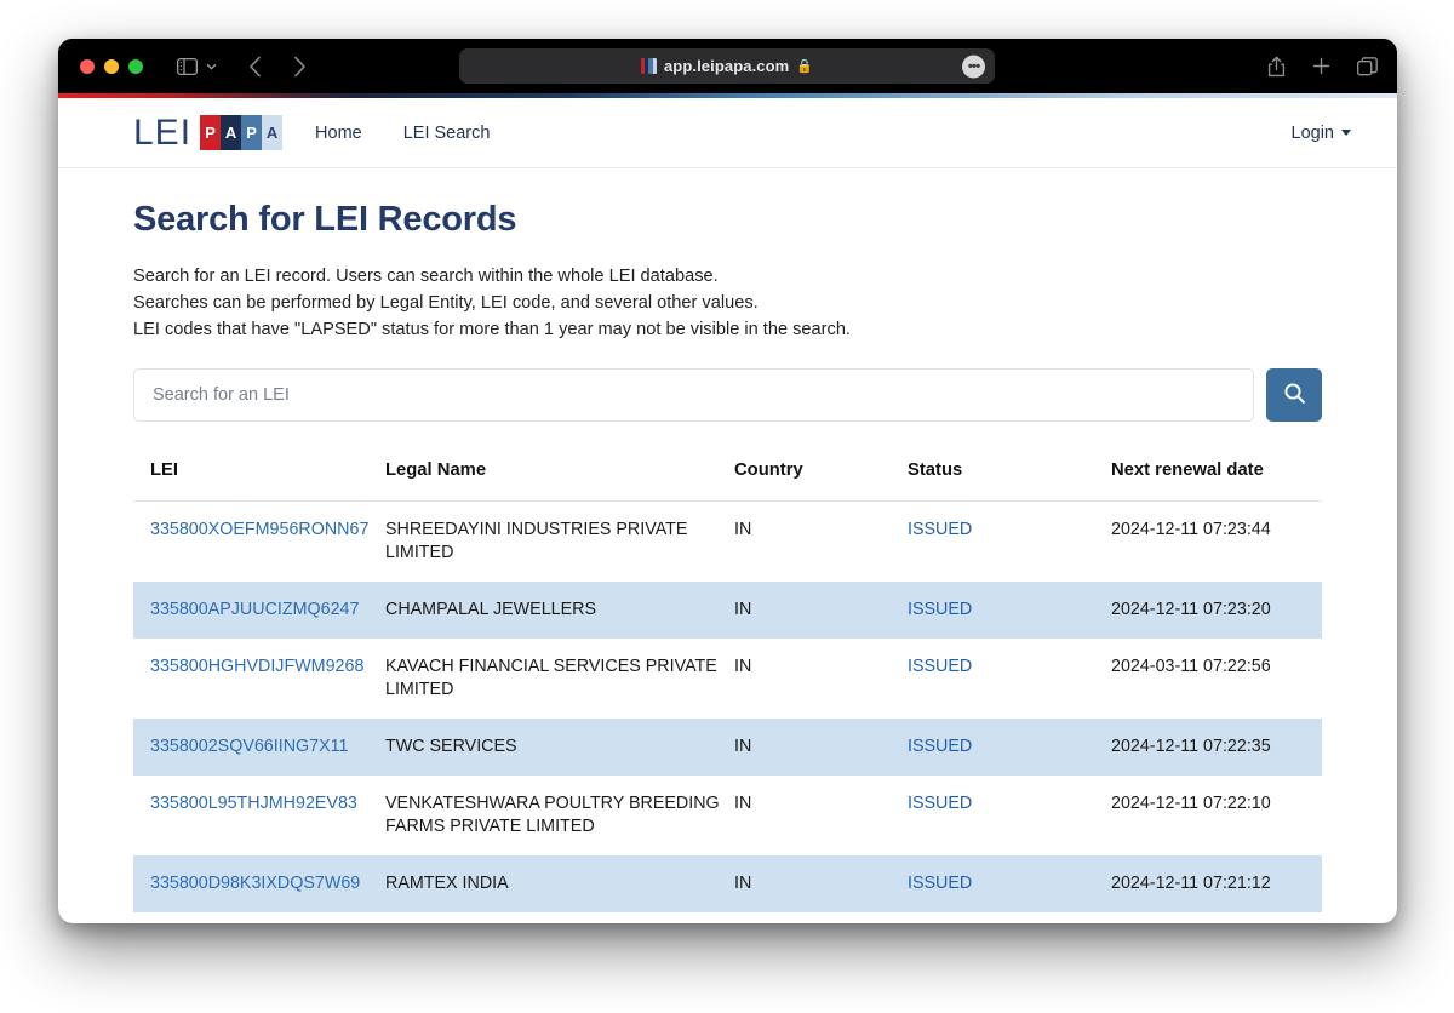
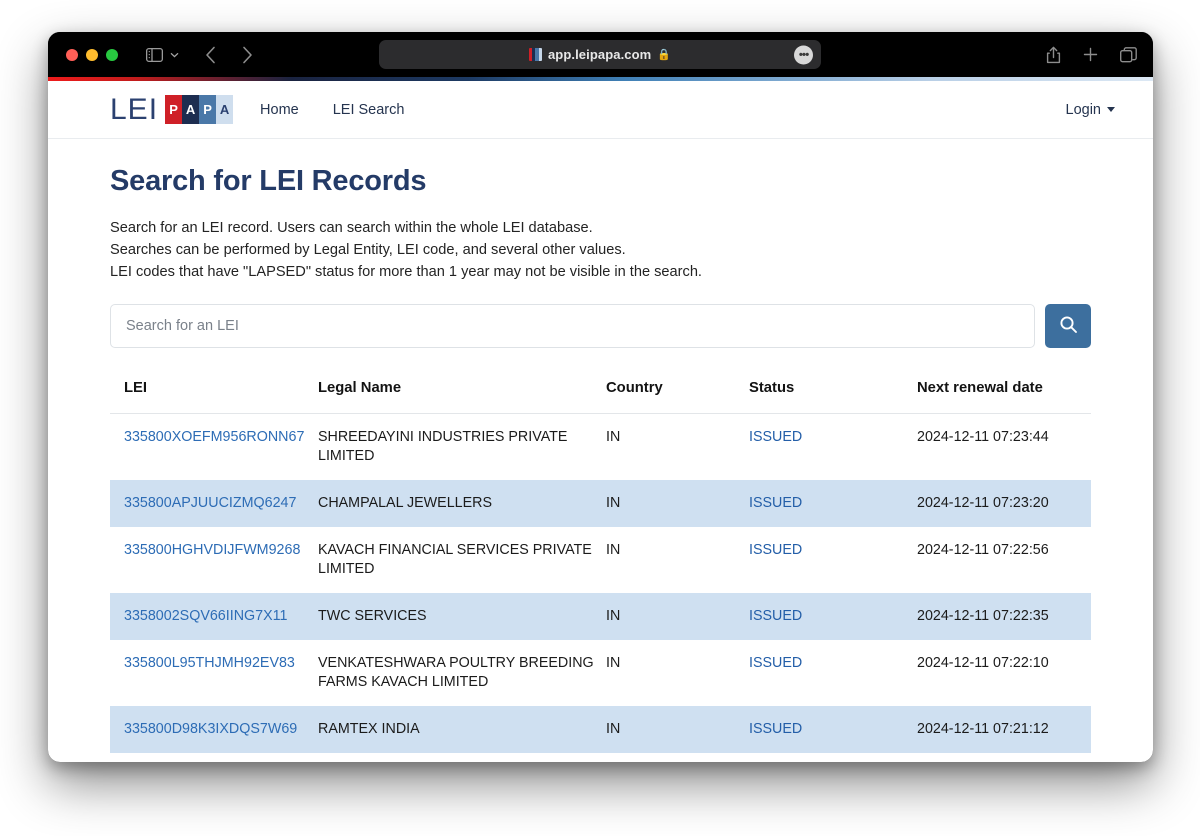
  app.leipapa.com
  🔒
  •••
  LEI
  P
  A
  P
  A
  Home
  LEI Search
  Login
  Search for LEI Records
  Search for an LEI record. Users can search within the whole LEI database.
  Searches can be performed by Legal Entity, LEI code, and several other values.
  LEI codes that have "LAPSED" status for more than 1 year may not be visible in the search.
  Search for an LEI
  LEI	Legal Name	Country	Status	Next renewal date
  335800XOEFM956RONN67	SHREEDAYINI INDUSTRIES PRIVATE LIMITED	IN	ISSUED	2024-12-11 07:23:44
  335800APJUUCIZMQ6247	CHAMPALAL JEWELLERS	IN	ISSUED	2024-12-11 07:23:20
- 335800HGHVDIJFWM9268	KAVACH FINANCIAL SERVICES PRIVATE LIMITED	IN	ISSUED	2024-03-11 07:22:56
+ 335800HGHVDIJFWM9268	KAVACH FINANCIAL SERVICES PRIVATE LIMITED	IN	ISSUED	2024-12-11 07:22:56
  3358002SQV66IING7X11	TWC SERVICES	IN	ISSUED	2024-12-11 07:22:35
- 335800L95THJMH92EV83	VENKATESHWARA POULTRY BREEDING FARMS PRIVATE LIMITED	IN	ISSUED	2024-12-11 07:22:10
+ 335800L95THJMH92EV83	VENKATESHWARA POULTRY BREEDING FARMS KAVACH LIMITED	IN	ISSUED	2024-12-11 07:22:10
  335800D98K3IXDQS7W69	RAMTEX INDIA	IN	ISSUED	2024-12-11 07:21:12
